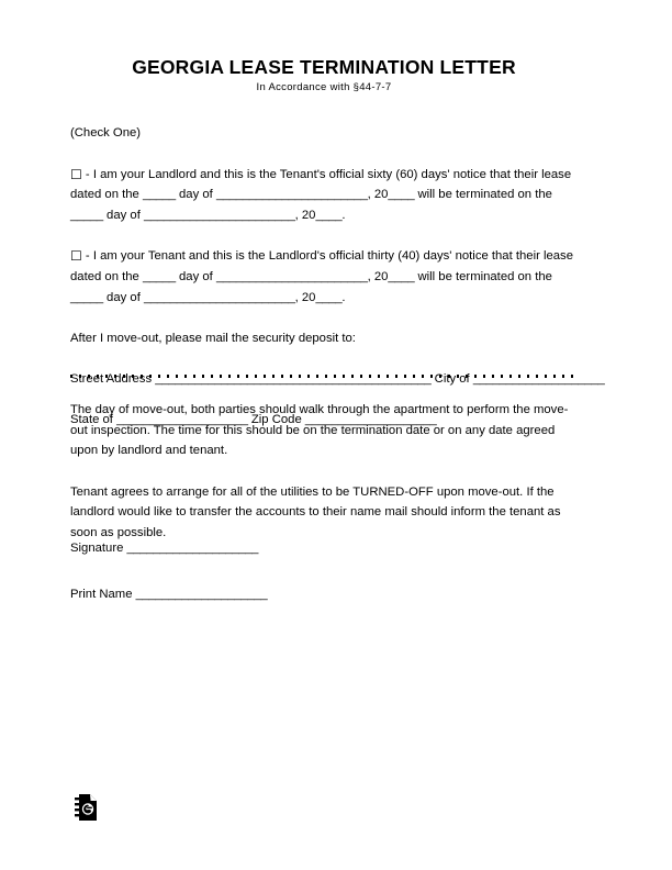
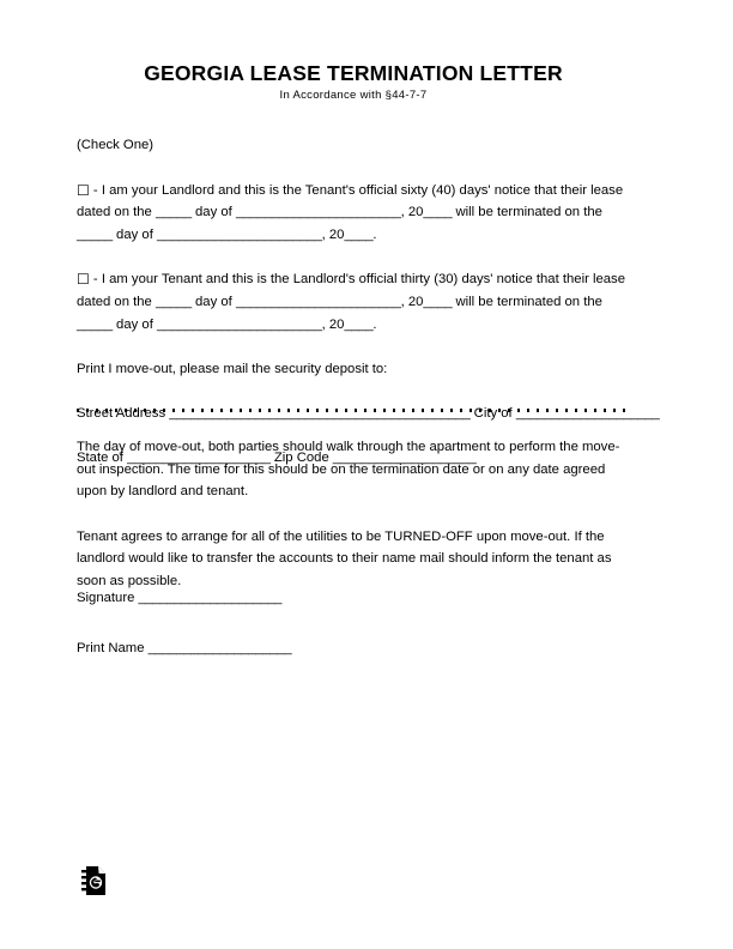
  GEORGIA LEASE TERMINATION LETTER
  In Accordance with §44-7-7
  (Check One)
- ☐ - I am your Landlord and this is the Tenant's official sixty (60) days' notice that their lease dated on the _____ day of _______________________, 20____ will be terminated on the _____ day of _______________________, 20____.
+ ☐ - I am your Landlord and this is the Tenant's official sixty (40) days' notice that their lease dated on the _____ day of _______________________, 20____ will be terminated on the _____ day of _______________________, 20____.
- ☐ - I am your Tenant and this is the Landlord's official thirty (40) days' notice that their lease dated on the _____ day of _______________________, 20____ will be terminated on the _____ day of _______________________, 20____.
+ ☐ - I am your Tenant and this is the Landlord's official thirty (30) days' notice that their lease dated on the _____ day of _______________________, 20____ will be terminated on the _____ day of _______________________, 20____.
- After I move-out, please mail the security deposit to:
+ Print I move-out, please mail the security deposit to:
  Street Address __________________________________________ City of ____________________
  State of ____________________ Zip Code ____________________
  The day of move-out, both parties should walk through the apartment to perform the move-out inspection. The time for this should be on the termination date or on any date agreed upon by landlord and tenant.
  Tenant agrees to arrange for all of the utilities to be TURNED-OFF upon move-out. If the landlord would like to transfer the accounts to their name mail should inform the tenant as soon as possible.
  Signature ____________________
  Print Name ____________________
